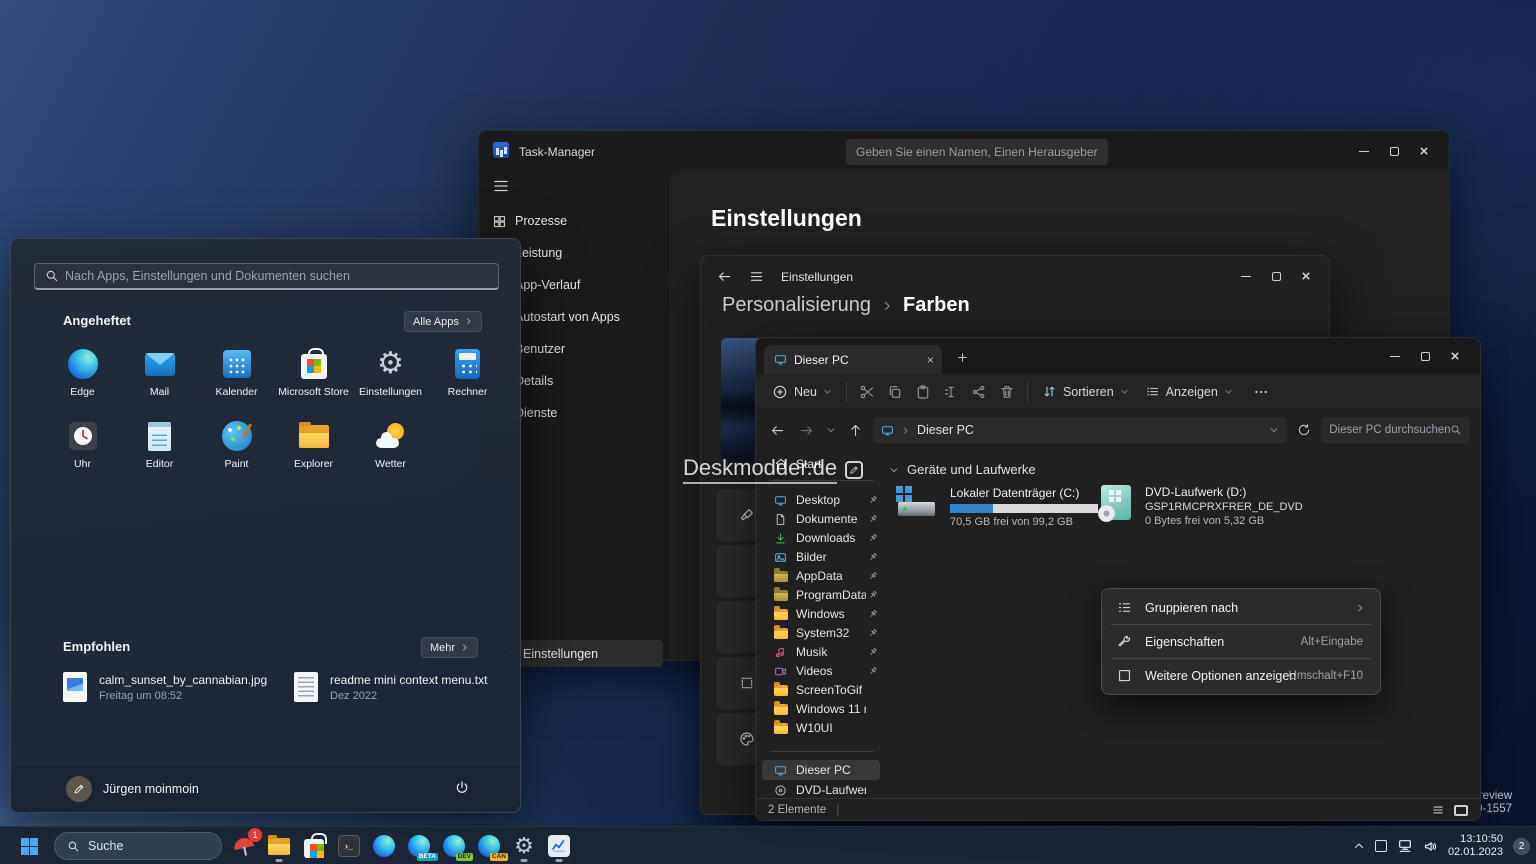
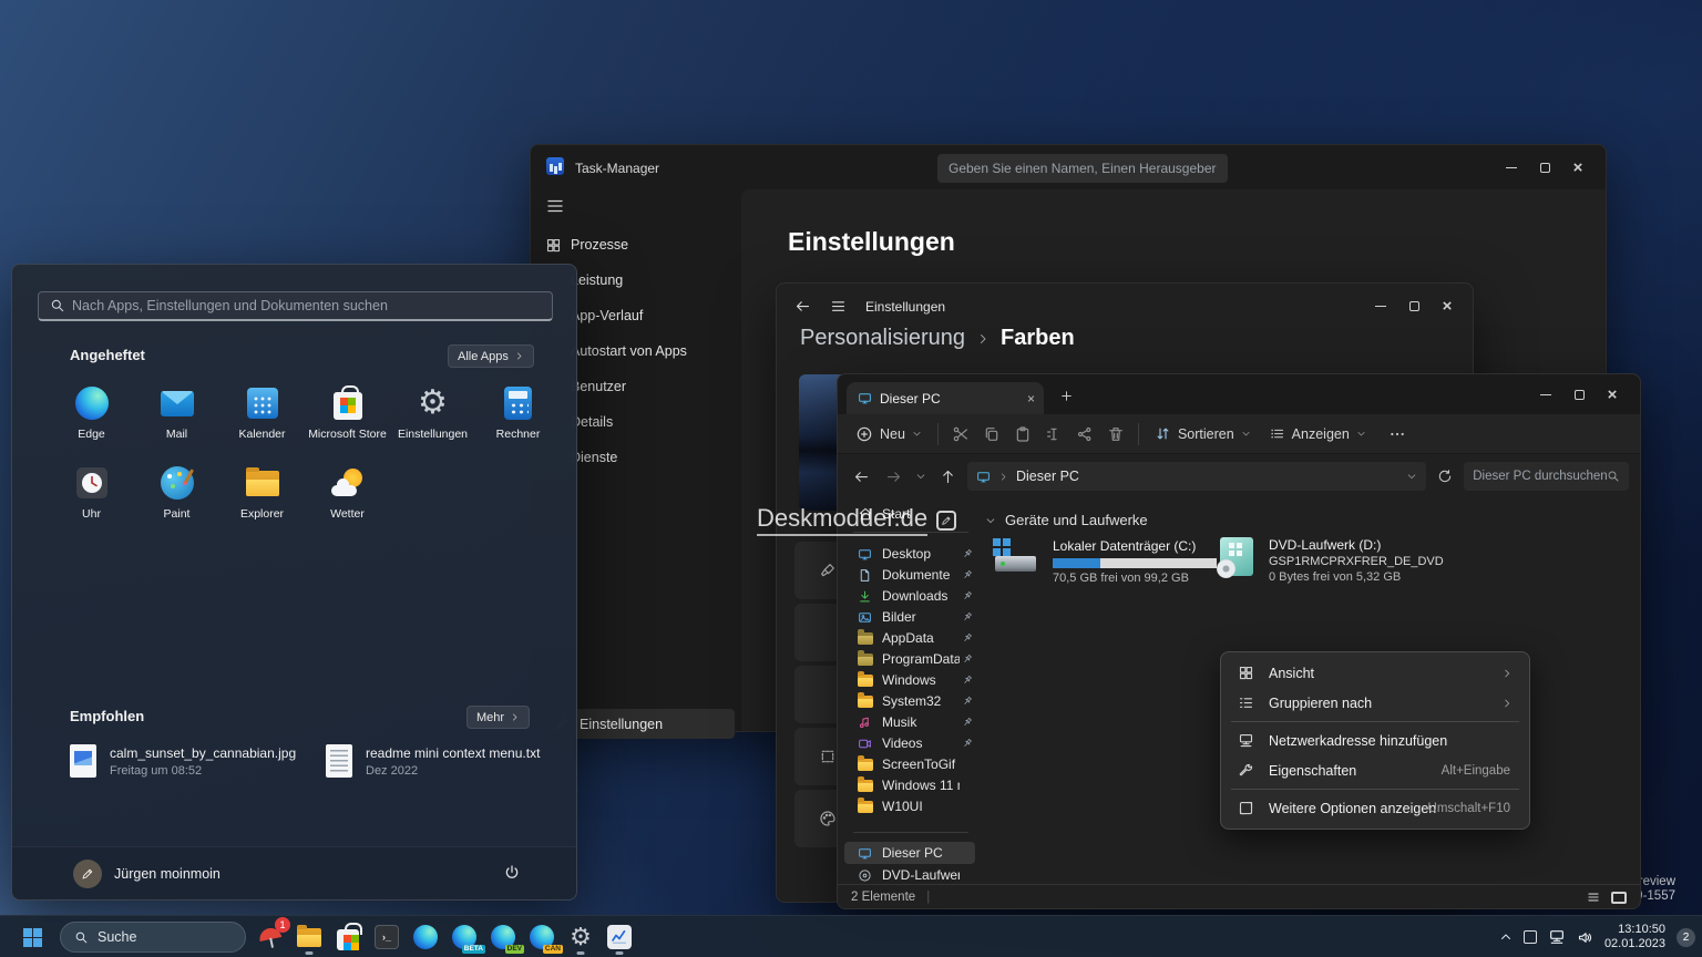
  Task-Manager
  Geben Sie einen Namen, Einen Herausgeber
  ×
  Prozesse
  eistung
  pp-Verlauf
  utostart von Apps
  enutzer
  etails
  ienste
  Einstellungen
  Einstellungen
  Einstellungen
  ×
  Personalisierung
  Farben
  Dieser PC
  ×
  ×
  Neu
  Sortieren
  Anzeigen
  Dieser PC
  Dieser PC durchsuchen
  Start
  Desktop
  Dokumente
  Downloads
  Bilder
  AppData
  ProgramData
  Windows
  System32
  Musik
  Videos
  ScreenToGif
  W10UI
  Dieser PC
  Geräte und Laufwerke
  Lokaler Datenträger (C:)
  70,5 GB frei von 99,2 GB
  DVD-Laufwerk (D:)
  GSP1RMCPRXFRER_DE_DVD
  0 Bytes frei von 5,32 GB
+ Ansicht
  Gruppieren nach
+ Netzwerkadresse hinzufügen
  Eigenschaften
  Alt+Eingabe
  Weitere Optionen anzeigen
  Umschalt+F10
  2 Elemente
  |
  Deskmodder.de
  Nach Apps, Einstellungen und Dokumenten suchen
  Angeheftet
  Alle Apps
  Edge
  Mail
  Kalender
  Microsoft Store
  ⚙
  Einstellungen
  Rechner
  Uhr
- Editor
  Paint
  Explorer
  Wetter
  Empfohlen
  Mehr
  calm_sunset_by_cannabian.jpg
  Freitag um 08:52
  readme mini context menu.txt
  Dez 2022
  Jürgen moinmoin
  Suche
  1
  ›_
  ⚙
  13:10:50
  02.01.2023
  2
